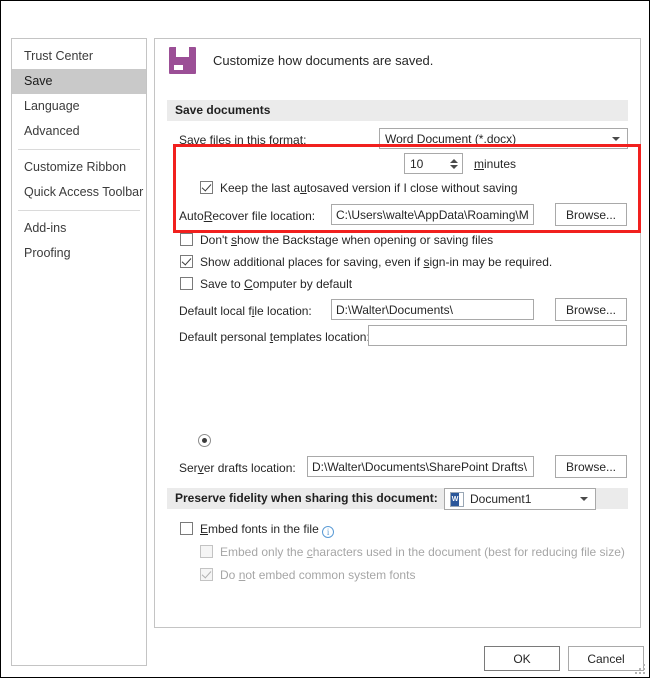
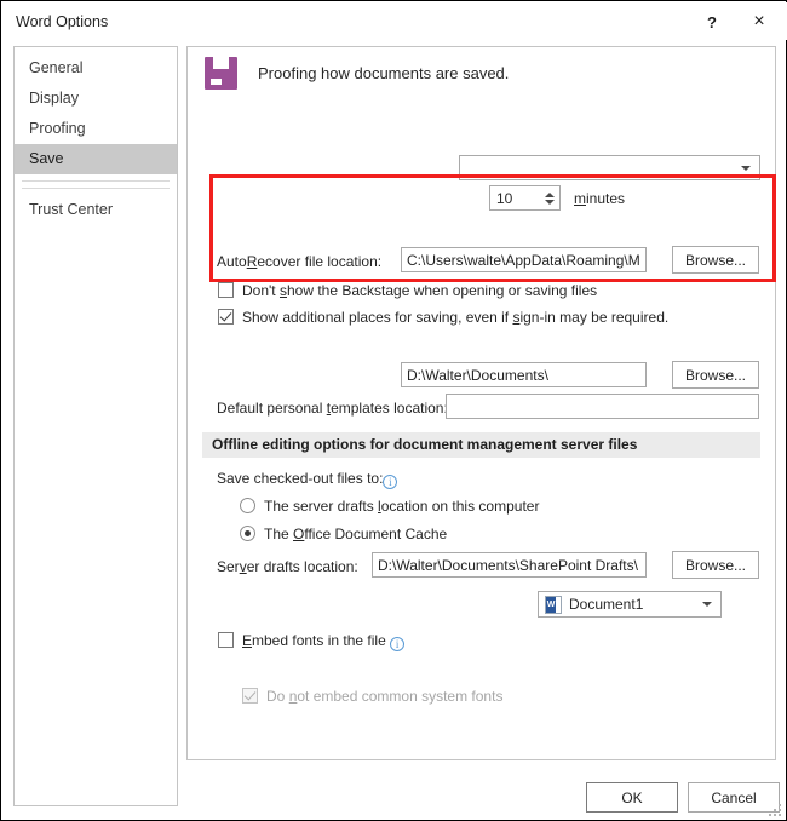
+ Word Options
+ ?
+ ×
+ General
+ Display
- Trust Center
+ Proofing
  Save
- Language
- Advanced
- Customize Ribbon
- Quick Access Toolbar
- Add-ins
- Proofing
+ Trust Center
- Customize how documents are saved.
+ Proofing how documents are saved.
- Save documents
- Save files in this format:
- Word Document (*.docx)
  10
  minutes
- Keep the last autosaved version if I close without saving
  AutoRecover file location:
  C:\Users\walte\AppData\Roaming\M
  Browse...
  Don't show the Backstage when opening or saving files
  Show additional places for saving, even if sign-in may be required.
- Save to Computer by default
- Default local file location:
  D:\Walter\Documents\
  Browse...
  Default personal templates location
+ Offline editing options for document management server files
+ Save checked-out files to: i
+ The server drafts location on this computer
+ The Office Document Cache
  Server drafts location:
  D:\Walter\Documents\SharePoint Drafts\
  Browse...
- Preserve fidelity when sharing this document:
  Document1
  Embed fonts in the file i
- Embed only the characters used in the document (best for reducing file size)
  Do not embed common system fonts
  OK
  Cancel
